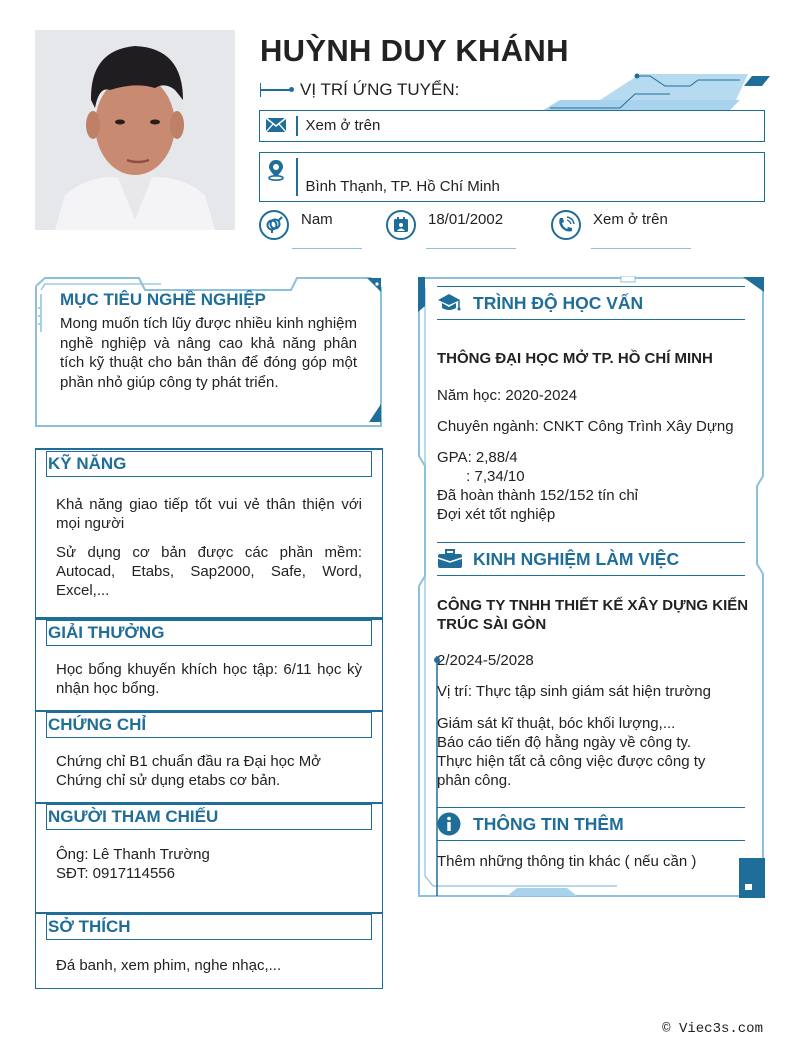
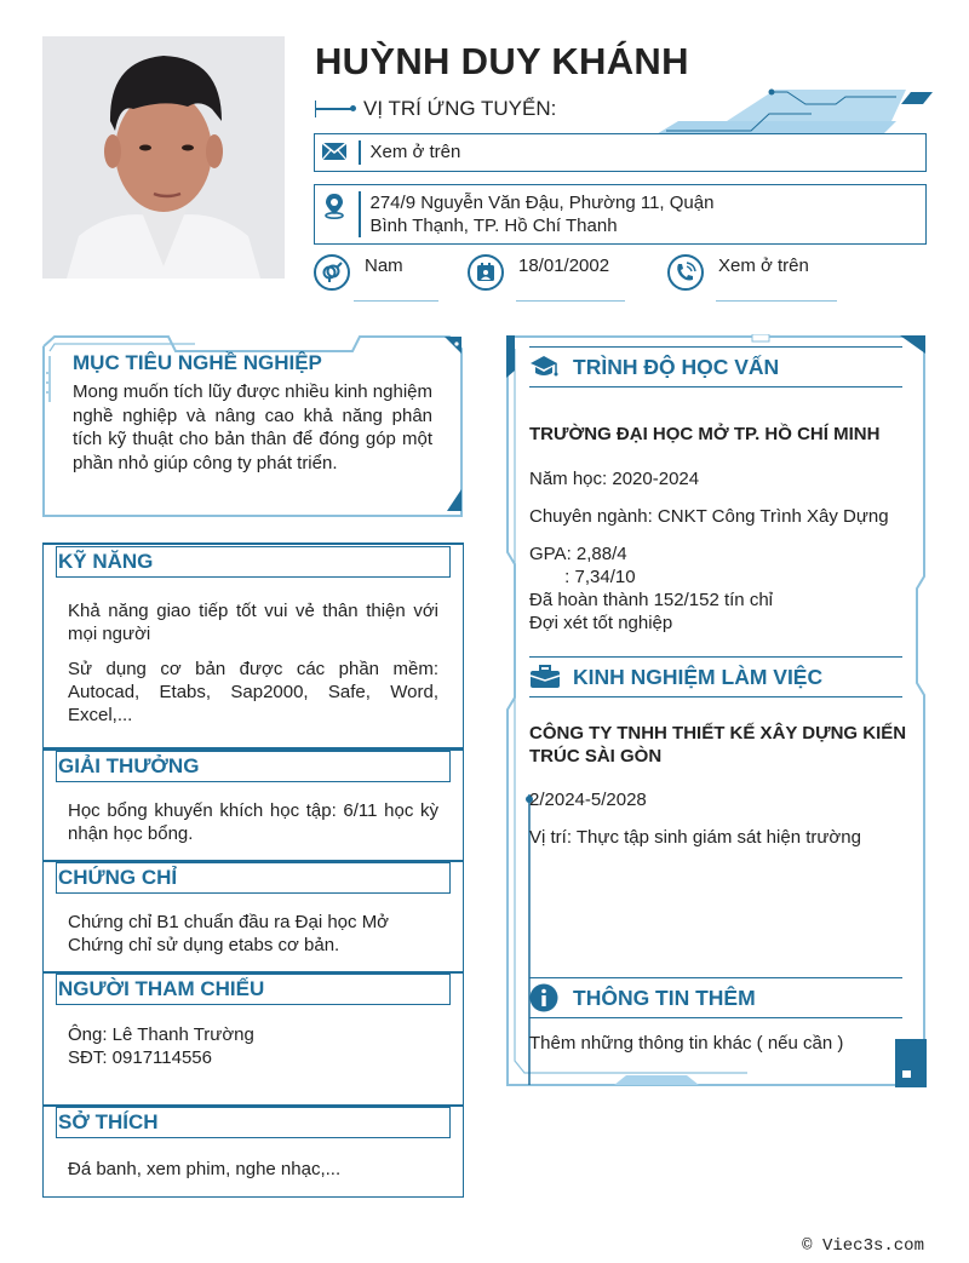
  HUỲNH DUY KHÁNH
  VỊ TRÍ ỨNG TUYỂN:
  Xem ở trên
+ 274/9 Nguyễn Văn Đậu, Phường 11, Quận
- Bình Thạnh, TP. Hồ Chí Minh
+ Bình Thạnh, TP. Hồ Chí Thanh
  Nam
  18/01/2002
  Xem ở trên
  MỤC TIÊU NGHỀ NGHIỆP
  Mong muốn tích lũy được nhiều kinh nghiệm nghề nghiệp và nâng cao khả năng phân tích kỹ thuật cho bản thân để đóng góp một phần nhỏ giúp công ty phát triển.
  KỸ NĂNG
  Khả năng giao tiếp tốt vui vẻ thân thiện với mọi người
  Sử dụng cơ bản được các phần mềm: Autocad, Etabs, Sap2000, Safe, Word, Excel,...
  GIẢI THƯỞNG
  Học bổng khuyến khích học tập: 6/11 học kỳ nhận học bổng.
  CHỨNG CHỈ
  Chứng chỉ B1 chuẩn đầu ra Đại học Mở
  Chứng chỉ sử dụng etabs cơ bản.
  NGƯỜI THAM CHIẾU
  Ông: Lê Thanh Trường
  SĐT: 0917114556
  SỞ THÍCH
  Đá banh, xem phim, nghe nhạc,...
  TRÌNH ĐỘ HỌC VẤN
- THÔNG ĐẠI HỌC MỞ TP. HỒ CHÍ MINH
+ TRƯỜNG ĐẠI HỌC MỞ TP. HỒ CHÍ MINH
  Năm học: 2020-2024
  Chuyên ngành: CNKT Công Trình Xây Dựng
  GPA: 2,88/4 : 7,34/10 Đã hoàn thành 152/152 tín chỉ Đợi xét tốt nghiệp
  KINH NGHIỆM LÀM VIỆC
  CÔNG TY TNHH THIẾT KẾ XÂY DỰNG KIẾN
  TRÚC SÀI GÒN
  2/2024-5/2028
  Vị trí: Thực tập sinh giám sát hiện trường
- Giám sát kĩ thuật, bóc khối lượng,...
- Báo cáo tiến độ hằng ngày về công ty.
- Thực hiện tất cả công việc được công ty
- phân công.
  THÔNG TIN THÊM
  Thêm những thông tin khác ( nếu cần )
  © Viec3s.com
